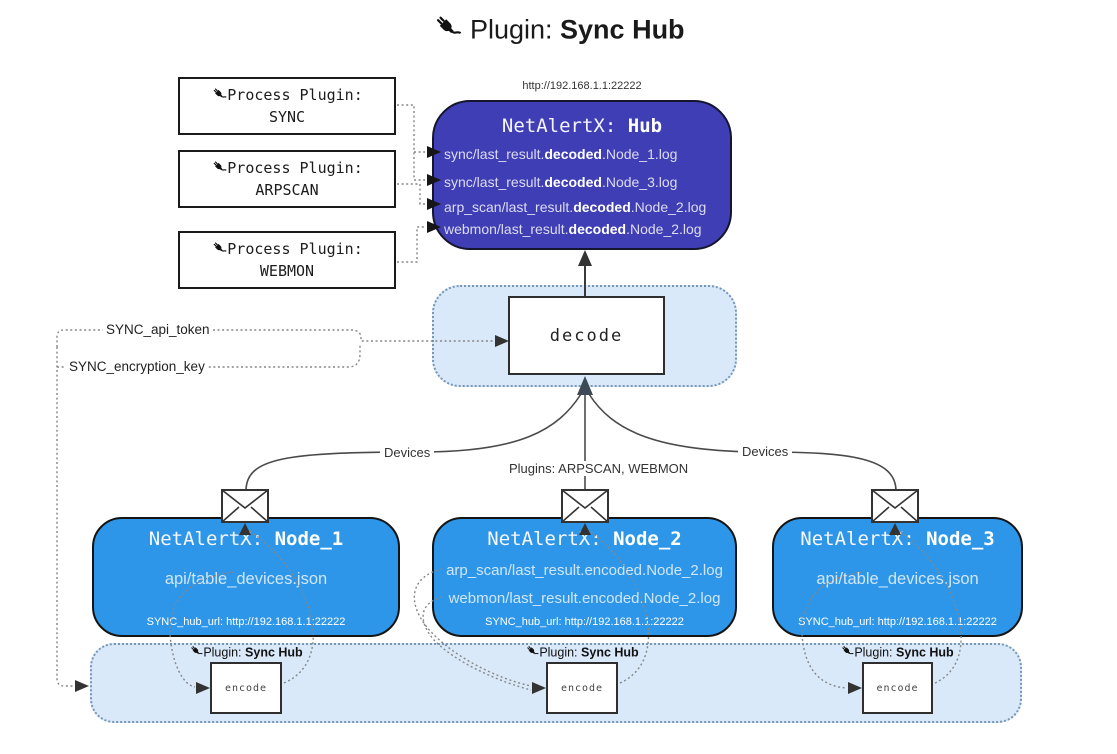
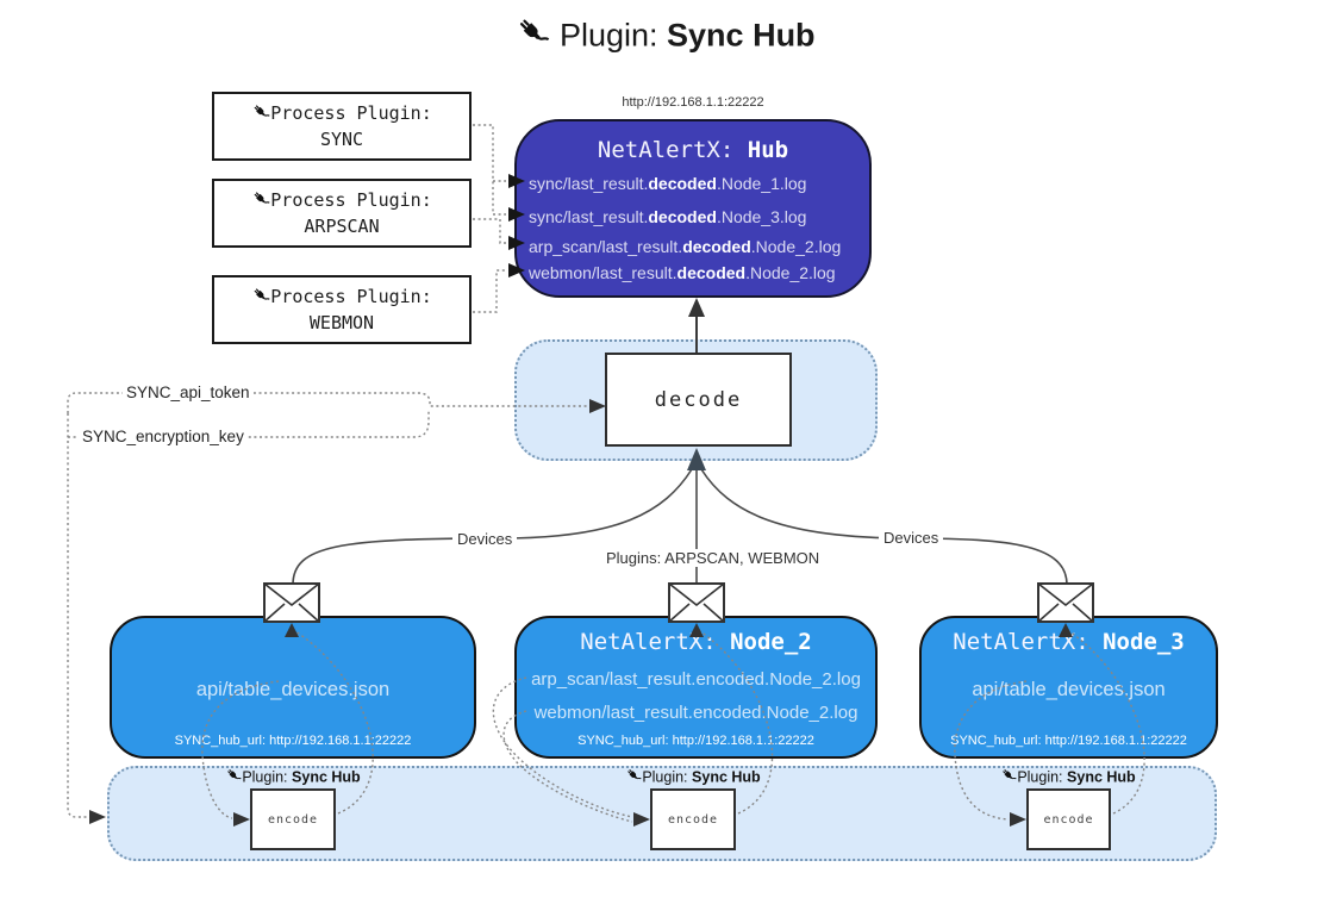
  Plugin: Sync Hub
  http://192.168.1.1:22222
  NetAlertX: Hub
  sync/last_result.decoded.Node_1.log
  sync/last_result.decoded.Node_3.log
  arp_scan/last_result.decoded.Node_2.log
  webmon/last_result.decoded.Node_2.log
  Process Plugin:
  SYNC
  Process Plugin:
  ARPSCAN
  Process Plugin:
  WEBMON
  decode
  SYNC_api_token
  SYNC_encryption_key
  Devices
  Plugins: ARPSCAN, WEBMON
  Devices
- NetAlertX: Node_1
  api/table_devicesjson
  SYNC_hub_url: http://192.168.1.1:22222
  NetAlertX: Node_2
  arp_scan/last_result.encoded.Node_2.log
  webmon/last_result.encodedNode_2.log
  SYNC_hub_url: http://192.168.1.1:22222
  NetAlertX Node_3
  api/table_devices.json
  YNC_hub_url: http://192.168.1.1:22222
  Plugin: Sync Hub
  Plugin: Sync Hub
  Plugin: Sync Hub
  encode
  encode
  encode
